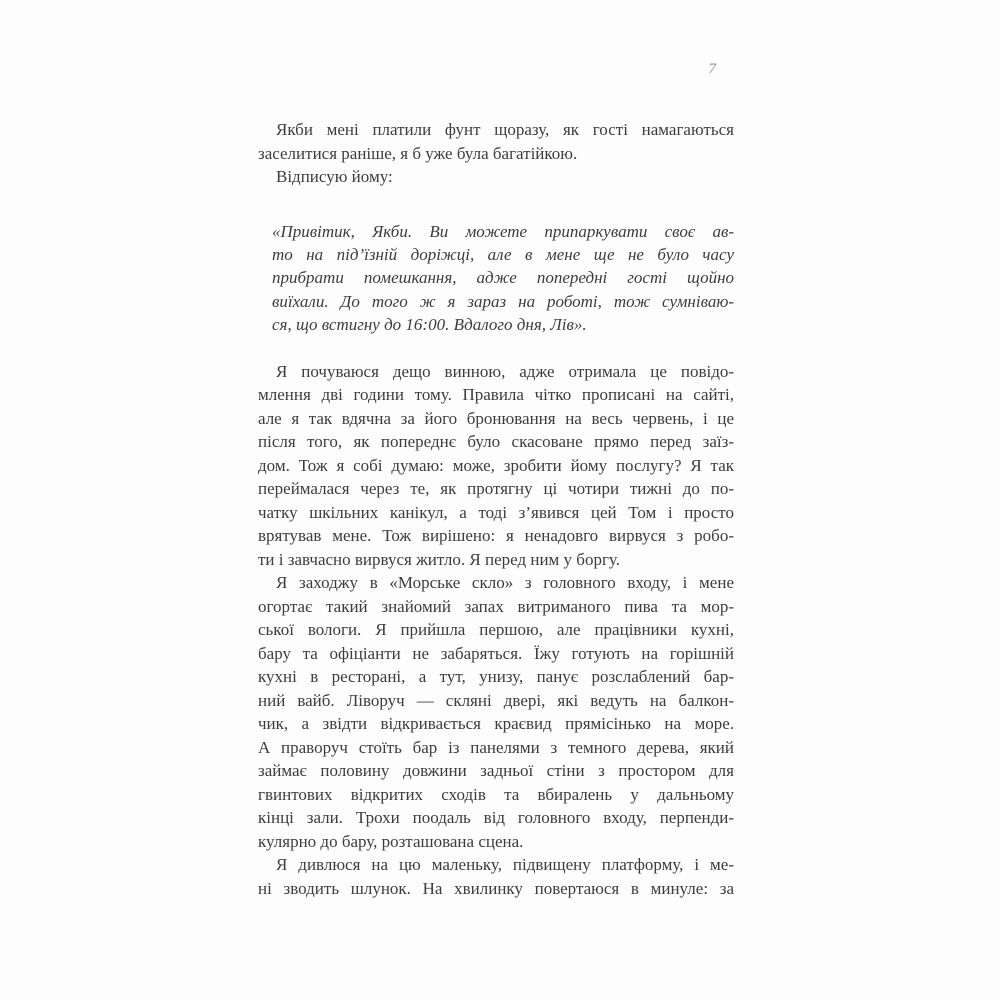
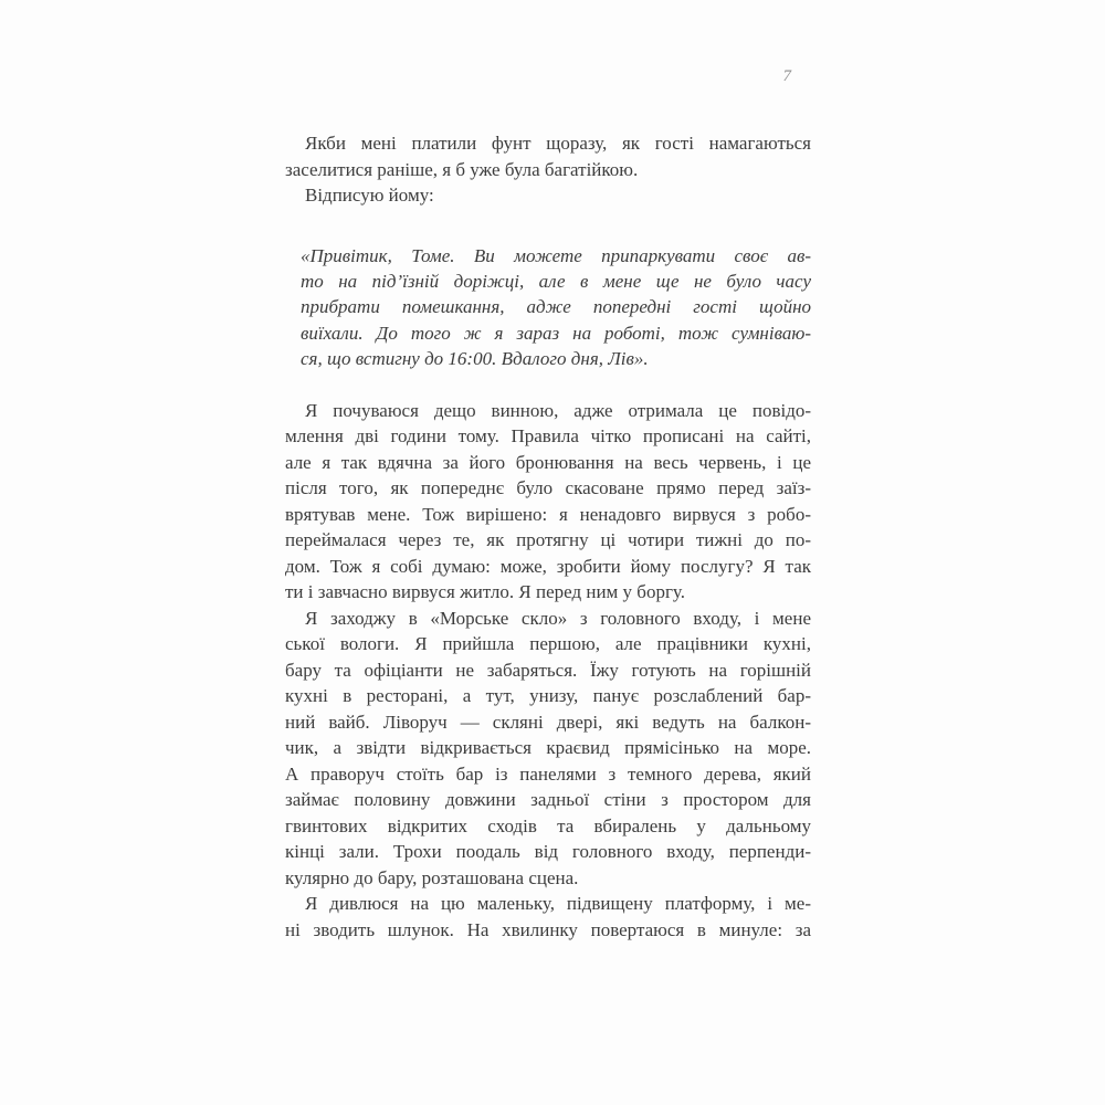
  7
  Якби мені платили фунт щоразу, як гості намагаються
  заселитися раніше, я б уже була багатійкою.
  Відписую йому:
- «Привітик, Якби. Ви можете припаркувати своє ав-
+ «Привітик, Томе. Ви можете припаркувати своє ав-
  то на під’їзній доріжці, але в мене ще не було часу
  прибрати помешкання, адже попередні гості щойно
  виїхали. До того ж я зараз на роботі, тож сумніваю-
  ся, що встигну до 16:00. Вдалого дня, Лів».
  Я почуваюся дещо винною, адже отримала це повідо-
  млення дві години тому. Правила чітко прописані на сайті,
  але я так вдячна за його бронювання на весь червень, і це
  після того, як попереднє було скасоване прямо перед заїз-
- дом. Тож я собі думаю: може, зробити йому послугу? Я так
+ врятував мене. Тож вирішено: я ненадовго вирвуся з робо-
  переймалася через те, як протягну ці чотири тижні до по-
- чатку шкільних канікул, а тоді з’явився цей Том і просто
- врятував мене. Тож вирішено: я ненадовго вирвуся з робо-
+ дом. Тож я собі думаю: може, зробити йому послугу? Я так
  ти і завчасно вирвуся житло. Я перед ним у боргу.
  Я заходжу в «Морське скло» з головного входу, і мене
- огортає такий знайомий запах витриманого пива та мор-
  ської вологи. Я прийшла першою, але працівники кухні,
  бару та офіціанти не забаряться. Їжу готують на горішній
  кухні в ресторані, а тут, унизу, панує розслаблений бар-
  ний вайб. Ліворуч — скляні двері, які ведуть на балкон-
  чик, а звідти відкривається краєвид прямісінько на море.
  А праворуч стоїть бар із панелями з темного дерева, який
  займає половину довжини задньої стіни з простором для
  гвинтових відкритих сходів та вбиралень у дальньому
  кінці зали. Трохи поодаль від головного входу, перпенди-
  кулярно до бару, розташована сцена.
  Я дивлюся на цю маленьку, підвищену платформу, і ме-
  ні зводить шлунок. На хвилинку повертаюся в минуле: за
